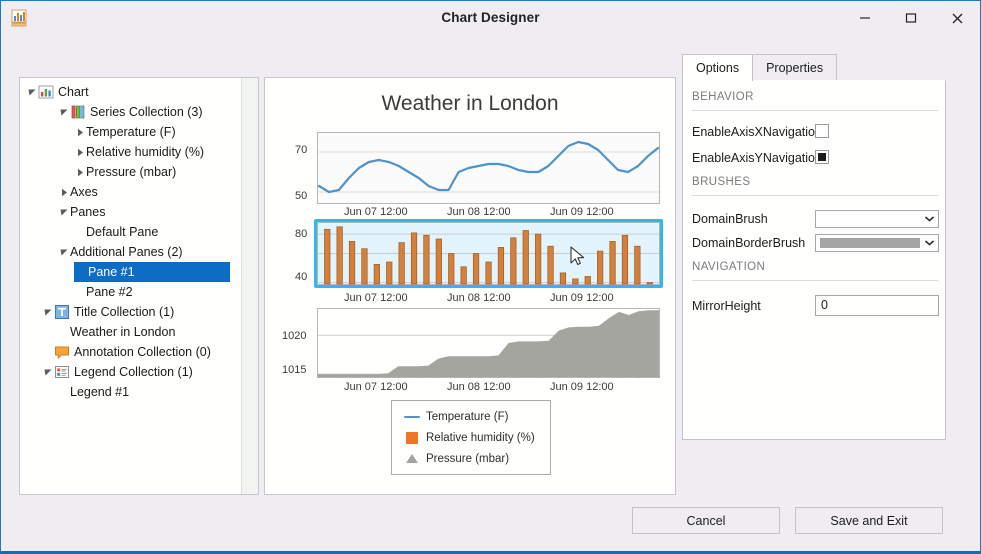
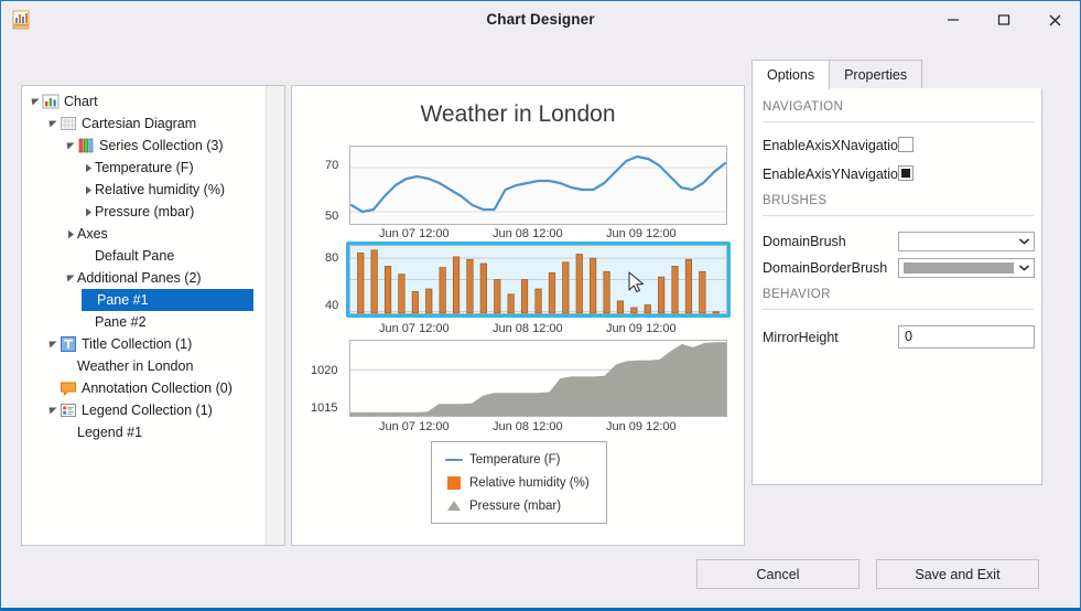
  Chart Designer
  Chart
+ Cartesian Diagram
  Series Collection (3)
  Temperature (F)
  Relative humidity (%)
  Pressure (mbar)
  Axes
- Panes
  Default Pane
  Additional Panes (2)
  Pane #1
  Pane #2
  Title Collection (1)
  Weather in London
  Annotation Collection (0)
  Legend Collection (1)
  Legend #1
  Weather in London
  70
  50
  Jun 07 12:00
  Jun 08 12:00
  Jun 09 12:00
  80
  40
  Jun 07 12:00
  Jun 08 12:00
  Jun 09 12:00
  1020
  1015
  Jun 07 12:00
  Jun 08 12:00
  Jun 09 12:00
  Temperature (F)
  Relative humidity (%)
  Pressure (mbar)
  Options
  Properties
- BEHAVIOR
+ NAVIGATION
  EnableAxisXNavigatio
  EnableAxisYNavigatio
  BRUSHES
  DomainBrush
  DomainBorderBrush
- NAVIGATION
+ BEHAVIOR
  MirrorHeight
  0
  Cancel
  Save and Exit
